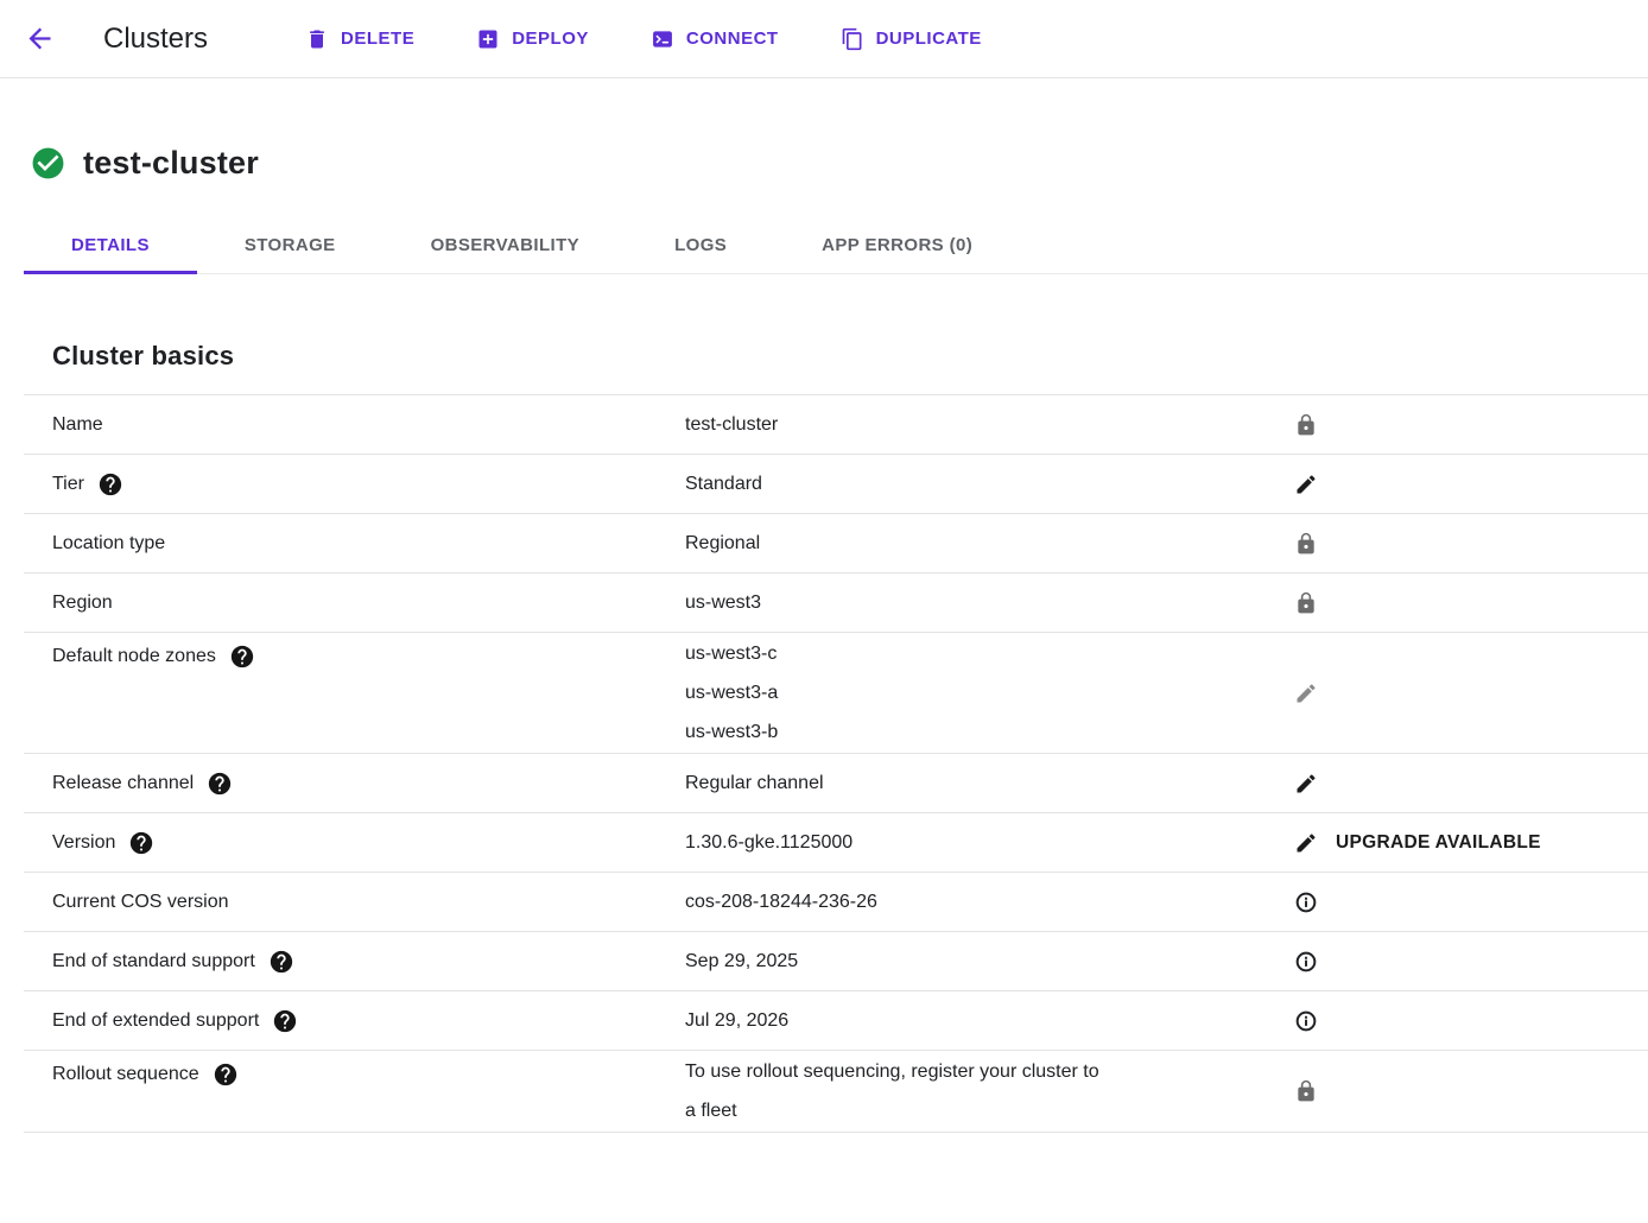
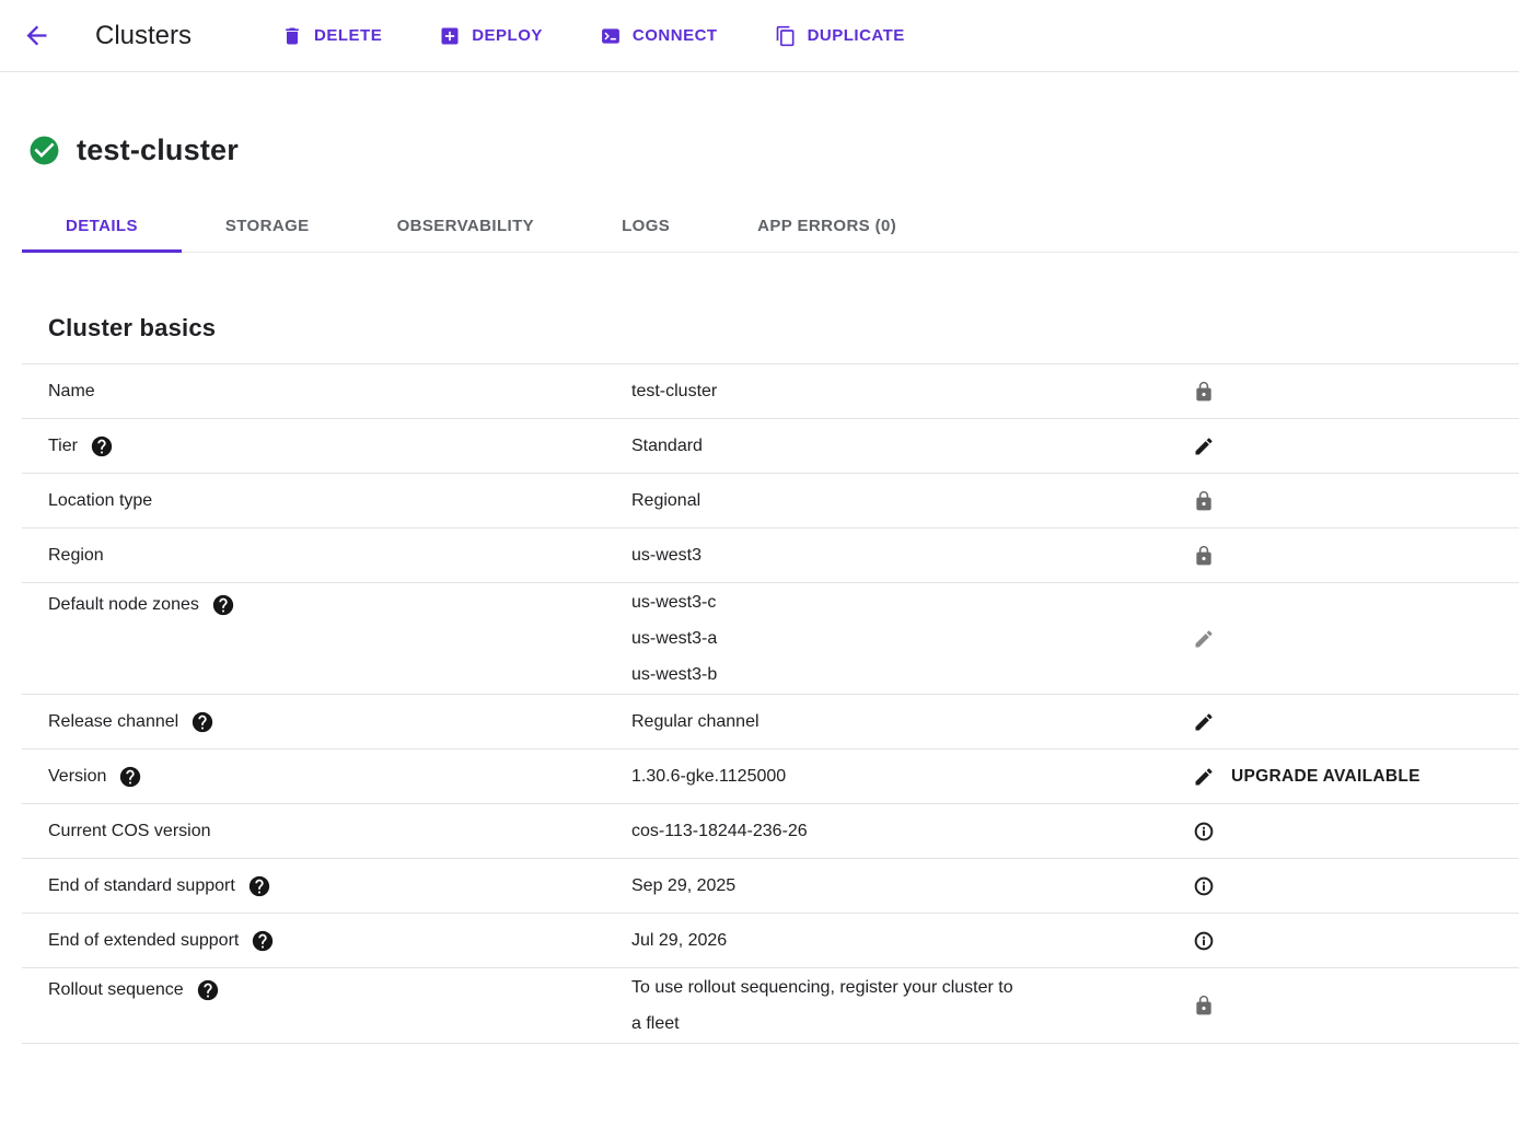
  Clusters
  DELETE
  DEPLOY
  CONNECT
  DUPLICATE
  test-cluster
  DETAILS
  STORAGE
  OBSERVABILITY
  LOGS
  APP ERRORS (0)
  Cluster basics
  Name
  test-cluster
  Tier
  Standard
  Location type
  Regional
  Region
  us-west3
  Default node zones
  us-west3-c
  us-west3-a
  us-west3-b
  Release channel
  Regular channel
  Version
  1.30.6-gke.1125000
  UPGRADE AVAILABLE
  Current COS version
- cos-208-18244-236-26
+ cos-113-18244-236-26
  End of standard support
  Sep 29, 2025
  End of extended support
  Jul 29, 2026
  Rollout sequence
  To use rollout sequencing, register your cluster to
  a fleet
